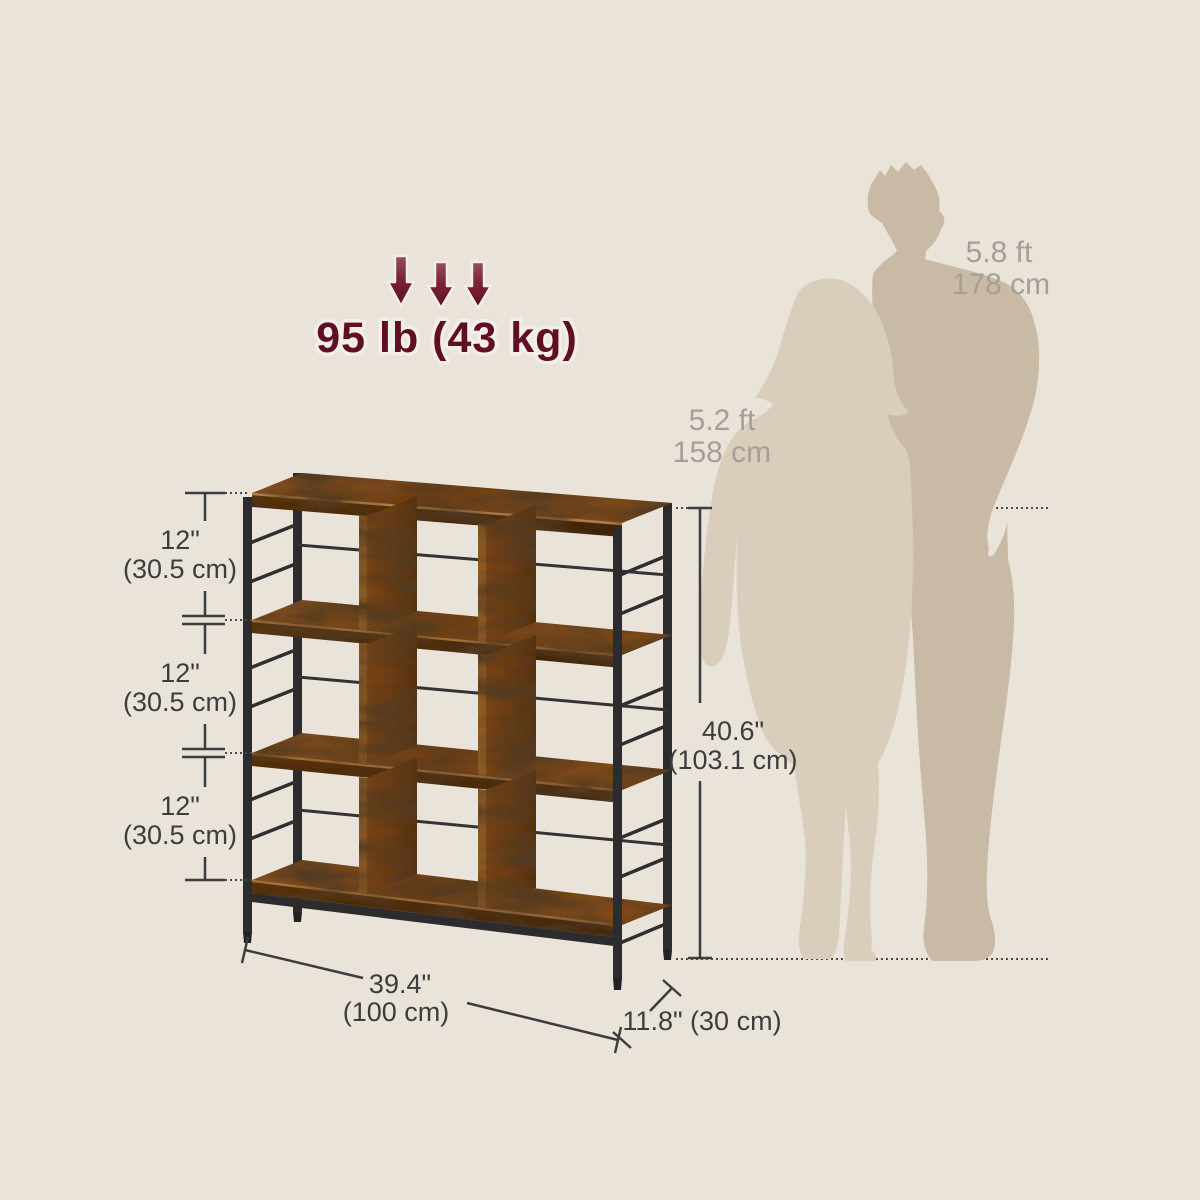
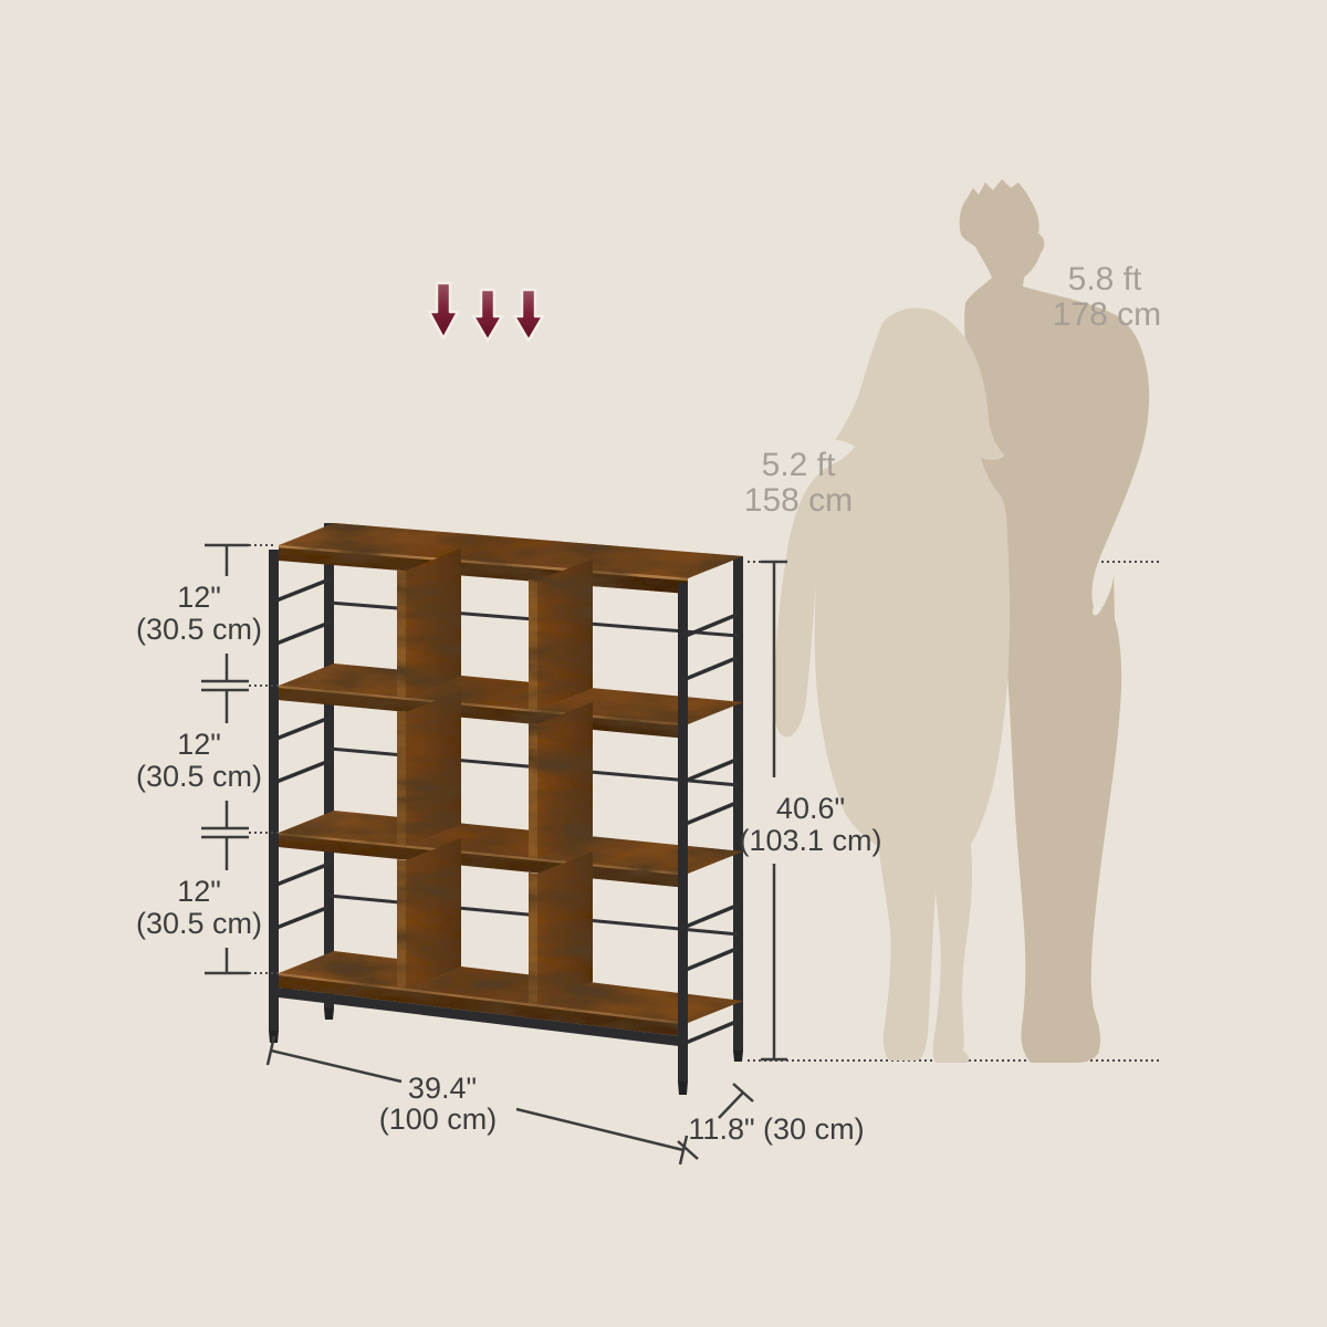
  5.8 ft
  178 cm
  5.2 ft
  158 cm
  12"
  (30.5 cm)
  12"
  (30.5 cm)
  12"
  (30.5 cm)
  40.6"
  (103.1 cm)
  39.4"
  (100 cm)
  11.8" (30 cm)
- 95 lb (43 kg)
